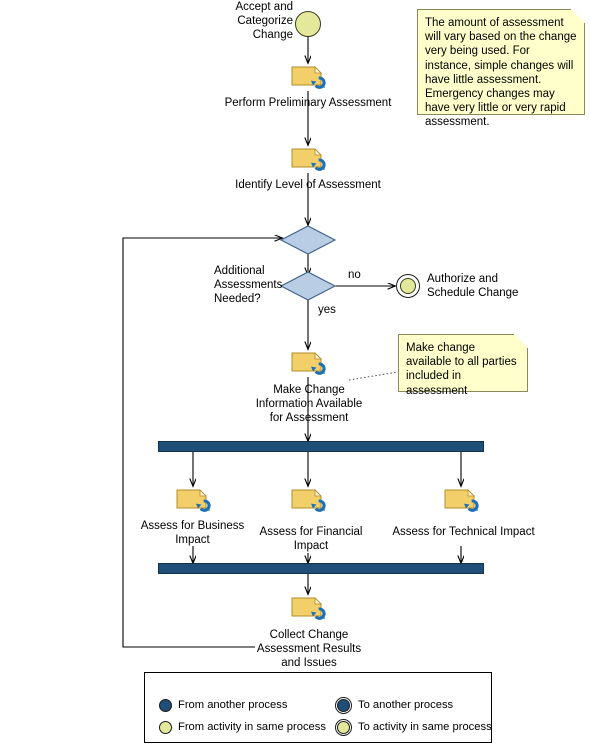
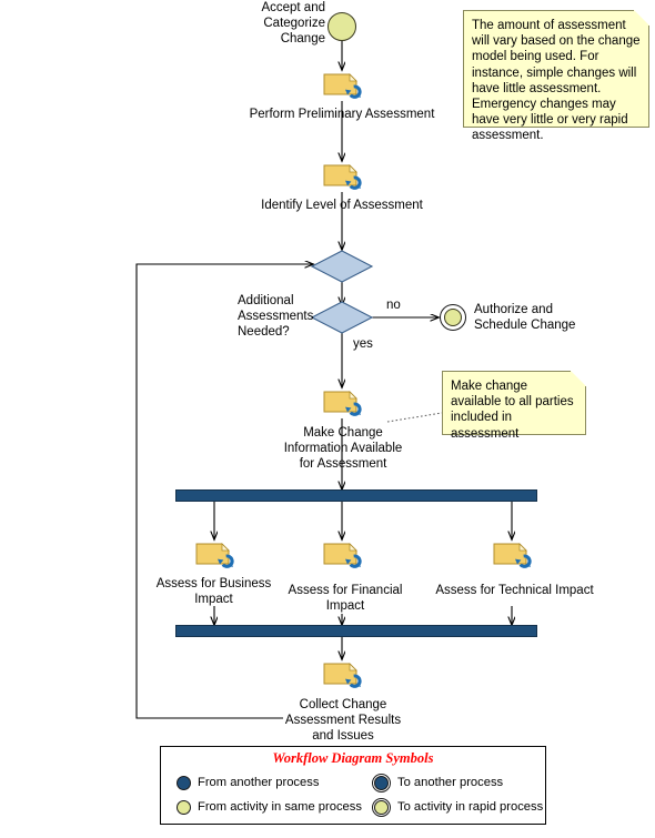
  Accept and Categorize
  Change
  Perform Preliminary Assessment
  Identify Level of Assessment
  Additional
  Assessments
  Needed?
  no
  yes
  Authorize and
  Schedule Change
- The amount of assessment will vary based on the change very being used. For instance, simple changes will have little assessment. Emergency changes may have very little or very rapid assessment.
+ The amount of assessment will vary based on the change model being used. For instance, simple changes will have little assessment. Emergency changes may have very little or very rapid assessment.
  Make Change
  Information Available
  for Assessment
  Make change available to all parties included in assessment
  Assess for Business
  Impact
  Assess for Financial Impact
  Assess for Technical Impact
  Collect Change
  Assessment Results
  and Issues
+ Workflow Diagram Symbols
  From another process
  To another process
  From activity in same process
- To activity in same process
+ To activity in rapid process
